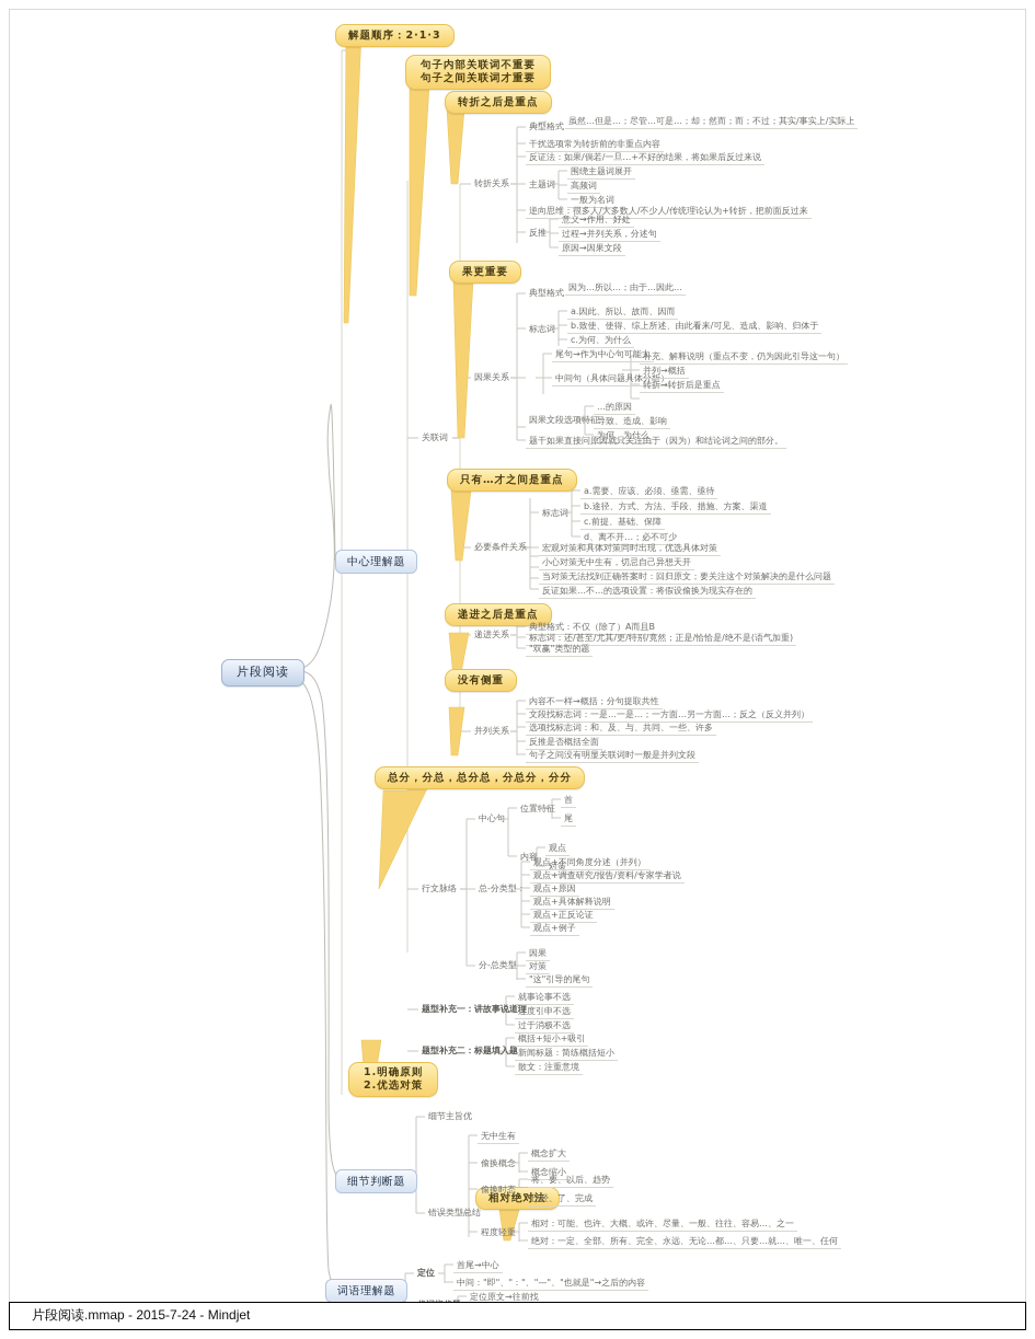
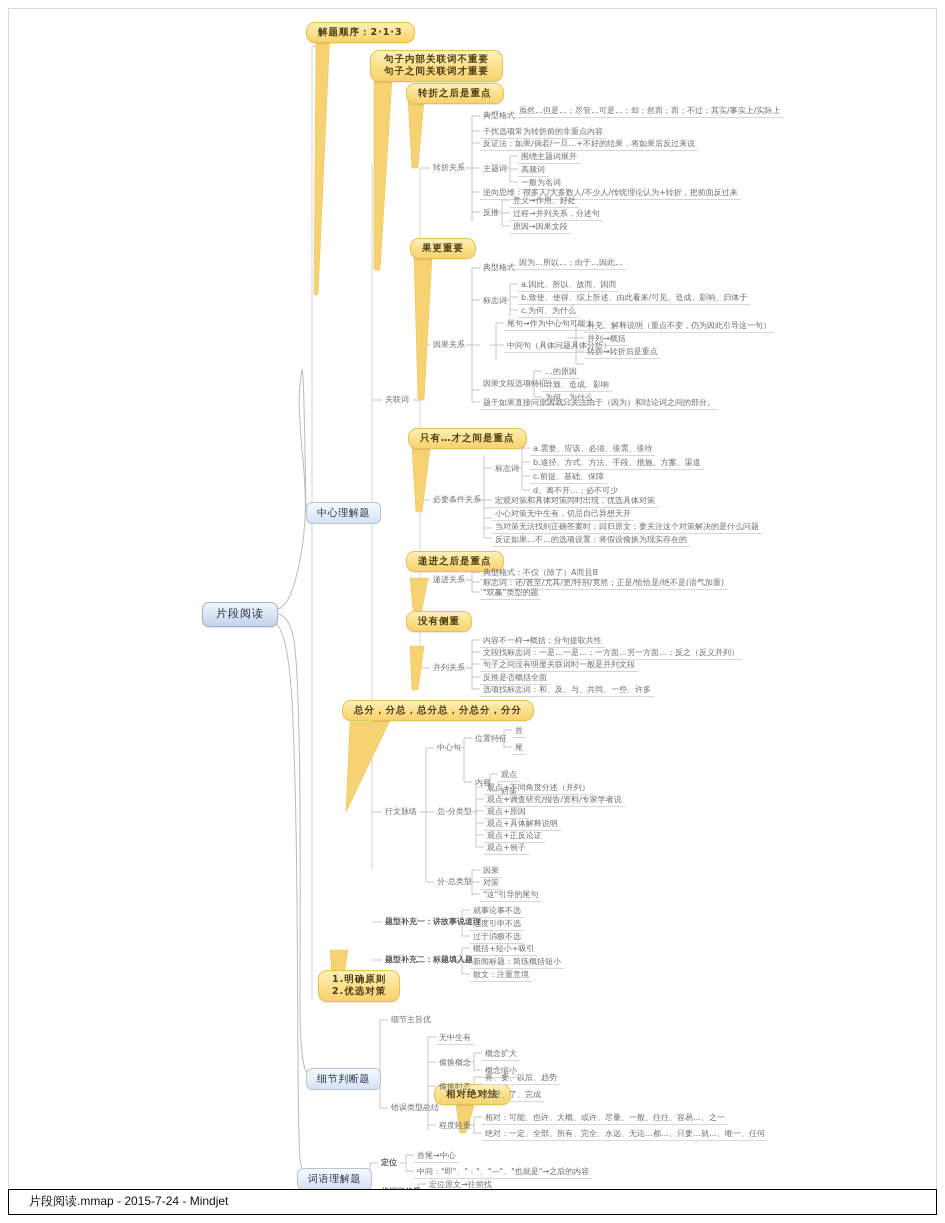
  片段阅读
  解题顺序：2·1·3
  句子内部关联词不重要
  句子之间关联词才重要
  转折之后是重点
  果更重要
  只有…才之间是重点
  递进之后是重点
  没有侧重
  总分，分总，总分总，分总分，分分
  1.明确原则
  2.优选对策
  相对绝对法
  中心理解题
  细节判断题
  词语理解题
  关联词
  转折关系
  典型格式
  虽然…但是…；尽管…可是…；却；然而；而；不过；其实/事实上/实际上
  干扰选项常为转折前的非重点内容
  反证法：如果/倘若/一旦…+不好的结果，将如果后反过来说
  主题词
  围绕主题词展开
  高频词
  一般为名词
  逆向思维：很多人/大多数人/不少人/传统理论认为+转折，把前面反过来
  反推
  意义→作用、好处
  过程→并列关系，分述句
  原因→因果文段
  因果关系
  典型格式
  因为…所以…；由于…因此…
  标志词
  a.因此、所以、故而、因而
  b.致使、使得、综上所述、由此看来/可见、造成、影响、归体于
  c.为何、为什么
  尾句→作为中心句可能大
  中间句（具体问题具体分析）
  补充、解释说明（重点不变，仍为因此引导这一句）
  并列→概括
  转折→转折后是重点
  因果文段选项特征
  …的原因
  导致、造成、影响
  为何、为什么
  题干如果直接问原因就只关注由于（因为）和结论词之间的部分。
  必要条件关系
  标志词
  a.需要、应该、必须、亟需、亟待
  b.途径、方式、方法、手段、措施、方案、渠道
  c.前提、基础、保障
  d、离不开…；必不可少
  宏观对策和具体对策同时出现，优选具体对策
  小心对策无中生有，切忌自己异想天开
  当对策无法找到正确答案时：回归原文；要关注这个对策解决的是什么问题
  反证如果…不…的选项设置：将假设偷换为现实存在的
  递进关系
  典型格式：不仅（除了）A而且B
  标志词：还/甚至/尤其/更/特别/竟然；正是/恰恰是/绝不是(语气加重)
  "双赢"类型的题
  并列关系
  内容不一样→概括；分句提取共性
  文段找标志词：一是…一是…；一方面…另一方面…；反之（反义并列）
- 选项找标志词：和、及、与、共同、一些、许多
+ 句子之间没有明显关联词时一般是并列文段
  反推是否概括全面
- 句子之间没有明显关联词时一般是并列文段
+ 选项找标志词：和、及、与、共同、一些、许多
  行文脉络
  中心句
  位置特征
  首
  尾
  内容
  观点
  对策
  总-分类型：
  观点+不同角度分述（并列）
  观点+调查研究/报告/资料/专家学者说
  观点+原因
  观点+具体解释说明
  观点+正反论证
  观点+例子
  分-总类型
  因果
  对策
  "这"引导的尾句
  题型补充一：讲故事说道理
  就事论事不选
  过度引申不选
  过于消极不选
  题型补充二：标题填入题
  概括+短小+吸引
  新闻标题：简练概括短小
  散文：注重意境
  细节主旨优
  错误类型总结
  无中生有
  偷换概念
  概念扩大
  概念缩小
  偷换时态
  将、要、以后、趋势
  已经、了、完成
  程度轻重
  相对：可能、也许、大概、或许、尽量、一般、往往、容易…、之一
  绝对：一定、全部、所有、完全、永远、无论…都…、只要…就…、唯一、任何
  定位
  首尾→中心
  中间："即"、"："、"—"、"也就是"→之后的内容
  定位原文→往前找
  片段阅读.mmap - 2015-7-24 - Mindjet
